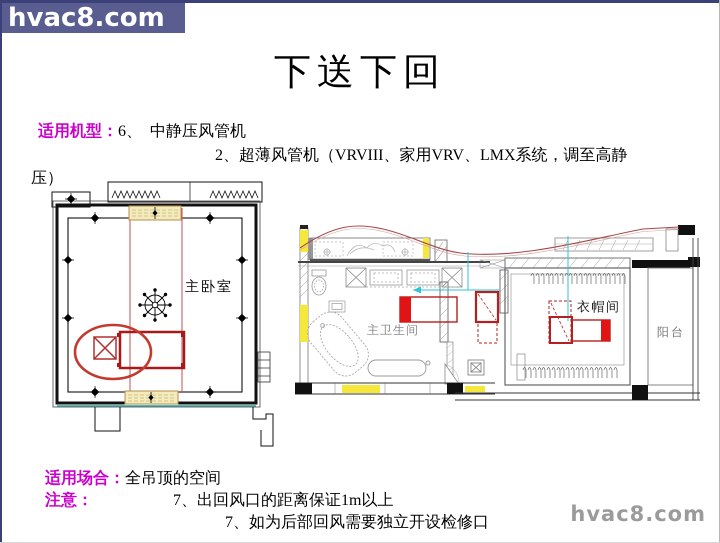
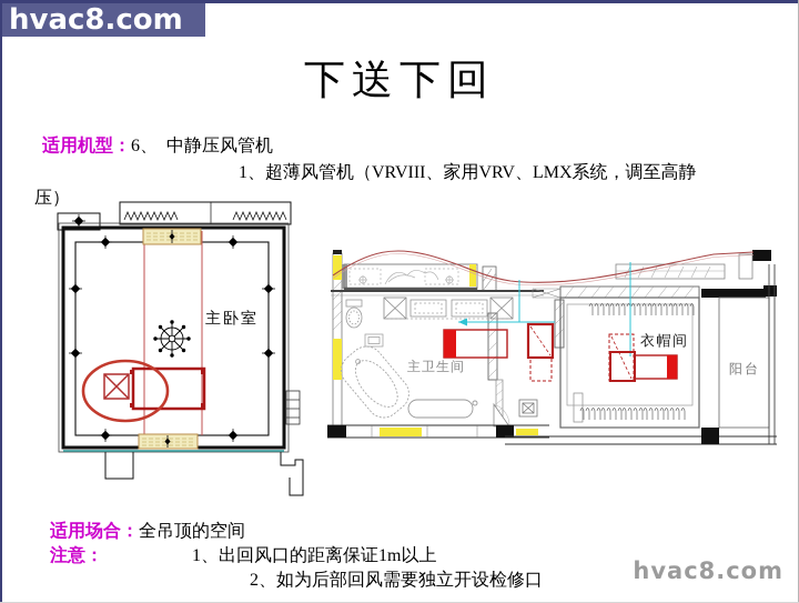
  hvac8.com
  下送下回
  适用机型：6、 中静压风管机
- 2、超薄风管机（VRVIII、家用VRV、LMX系统，调至高静
+ 1、超薄风管机（VRVIII、家用VRV、LMX系统，调至高静
  压）
  主卧室
  主卫生间
  衣帽间
  阳台
  适用场合：全吊顶的空间
  注意：
- 7、出回风口的距离保证1m以上
+ 1、出回风口的距离保证1m以上
- 7、如为后部回风需要独立开设检修口
+ 2、如为后部回风需要独立开设检修口
  hvac8.com
